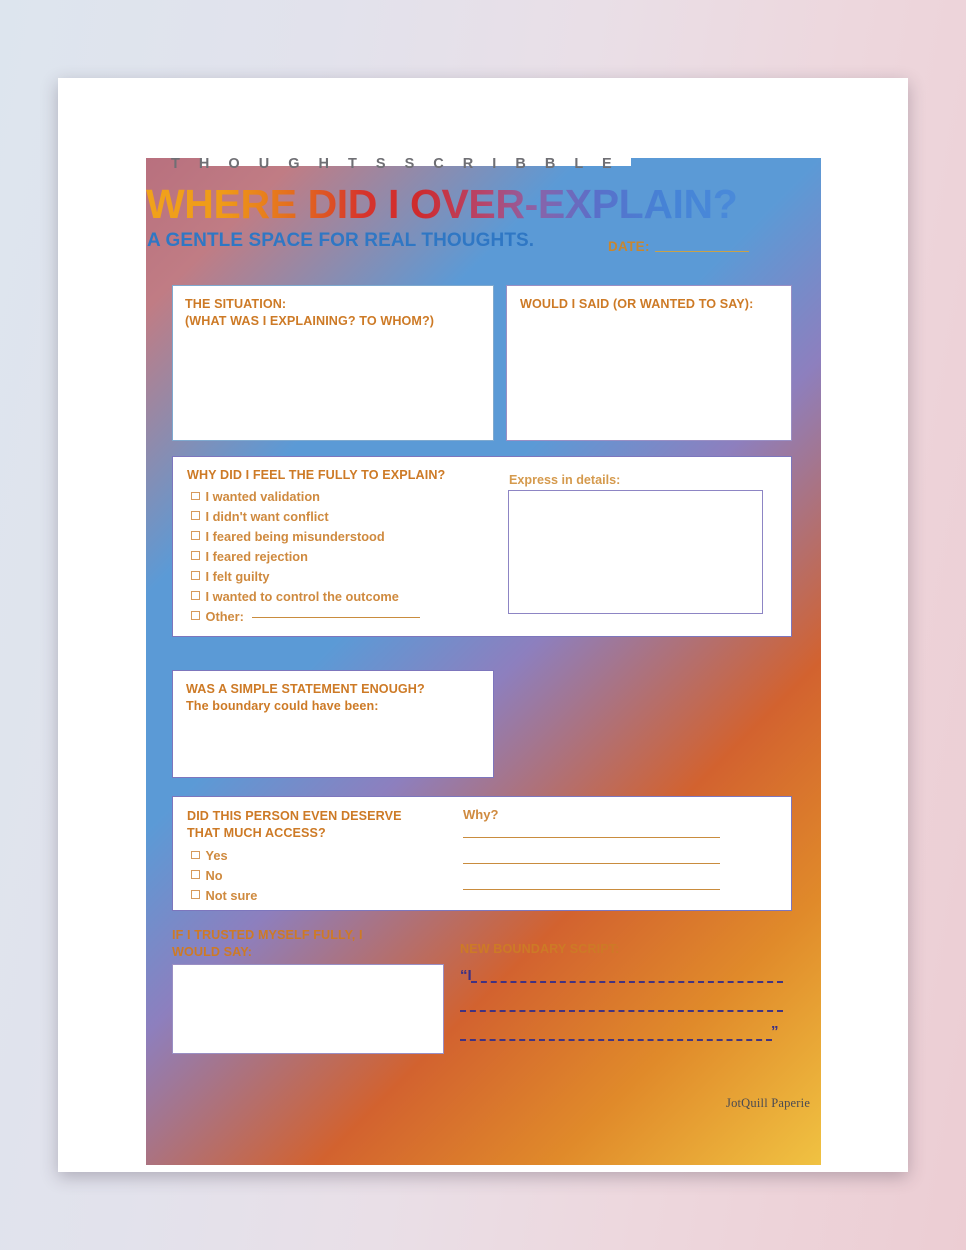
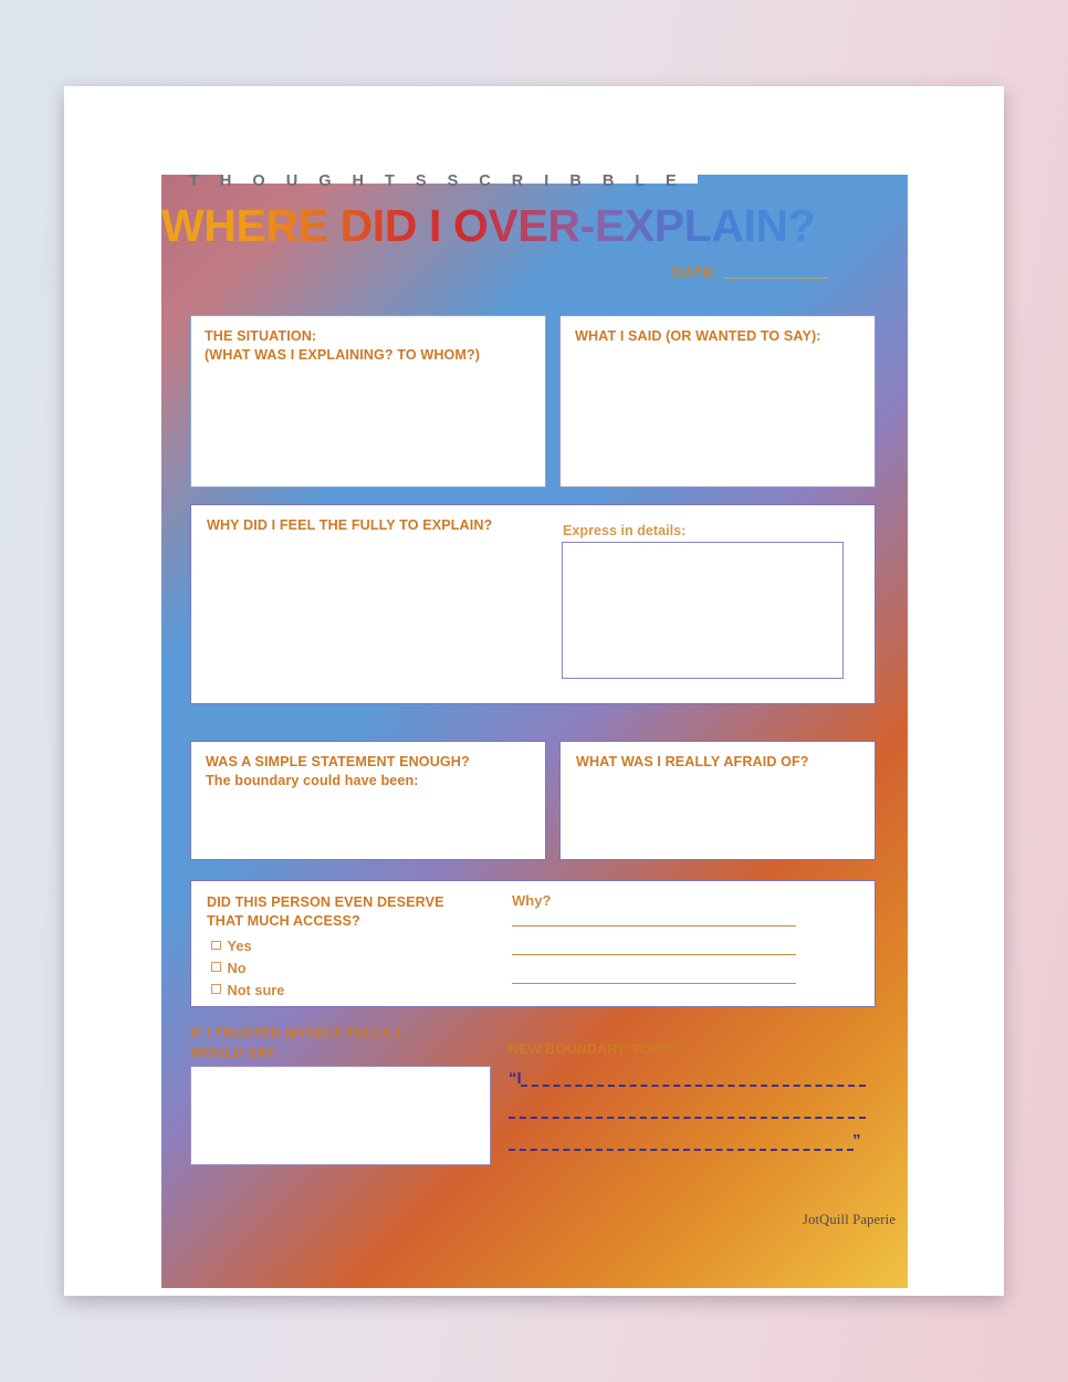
  T H O U G H T S S C R I B B L E
  WHERE DID I OVER-EXPLAIN?
- A GENTLE SPACE FOR REAL THOUGHTS.
  DATE:
  THE SITUATION:
  (WHAT WAS I EXPLAINING? TO WHOM?)
- WOULD I SAID (OR WANTED TO SAY):
+ WHAT I SAID (OR WANTED TO SAY):
  WHY DID I FEEL THE FULLY TO EXPLAIN?
- I wanted validation
- I didn't want conflict
- I feared being misunderstood
- I feared rejection
- I felt guilty
- I wanted to control the outcome
- Other:
  Express in details:
  WAS A SIMPLE STATEMENT ENOUGH?
  The boundary could have been:
+ WHAT WAS I REALLY AFRAID OF?
  DID THIS PERSON EVEN DESERVE
  THAT MUCH ACCESS?
  Yes
  No
  Not sure
  Why?
  IF I TRUSTED MYSELF FULLY, I
  WOULD SAY:
  NEW BOUNDARY SCRIPT:
  “I
  ”
  JotQuill Paperie
